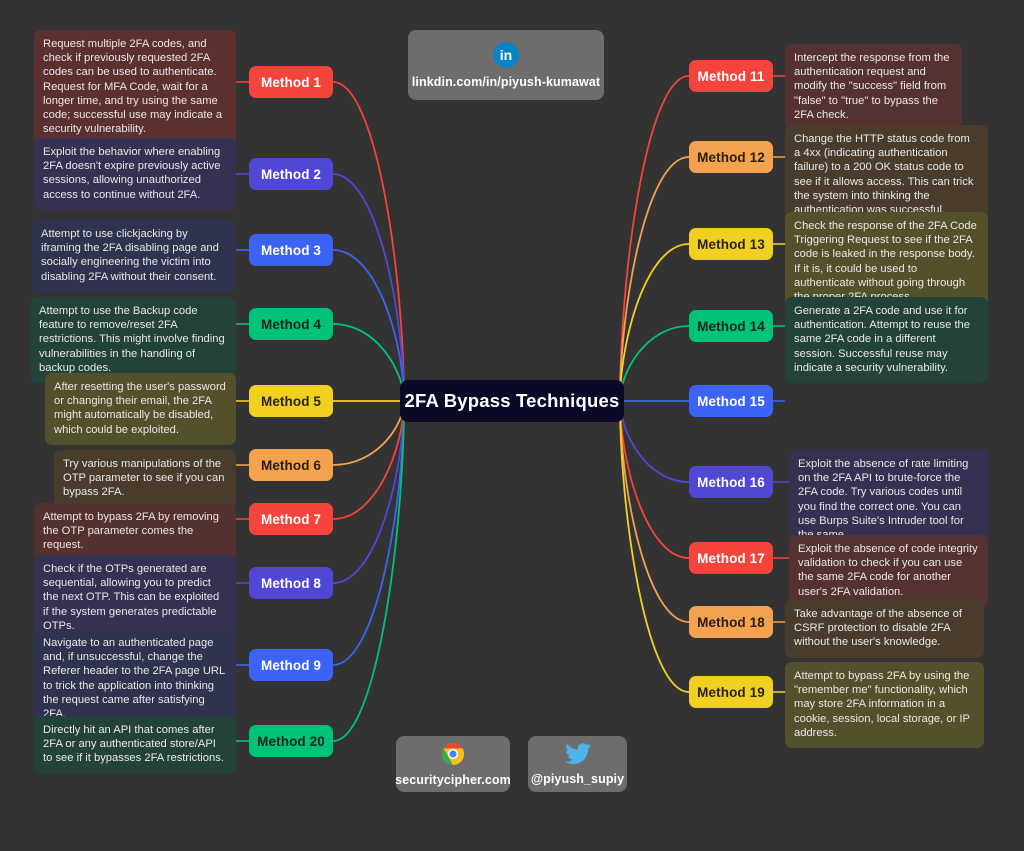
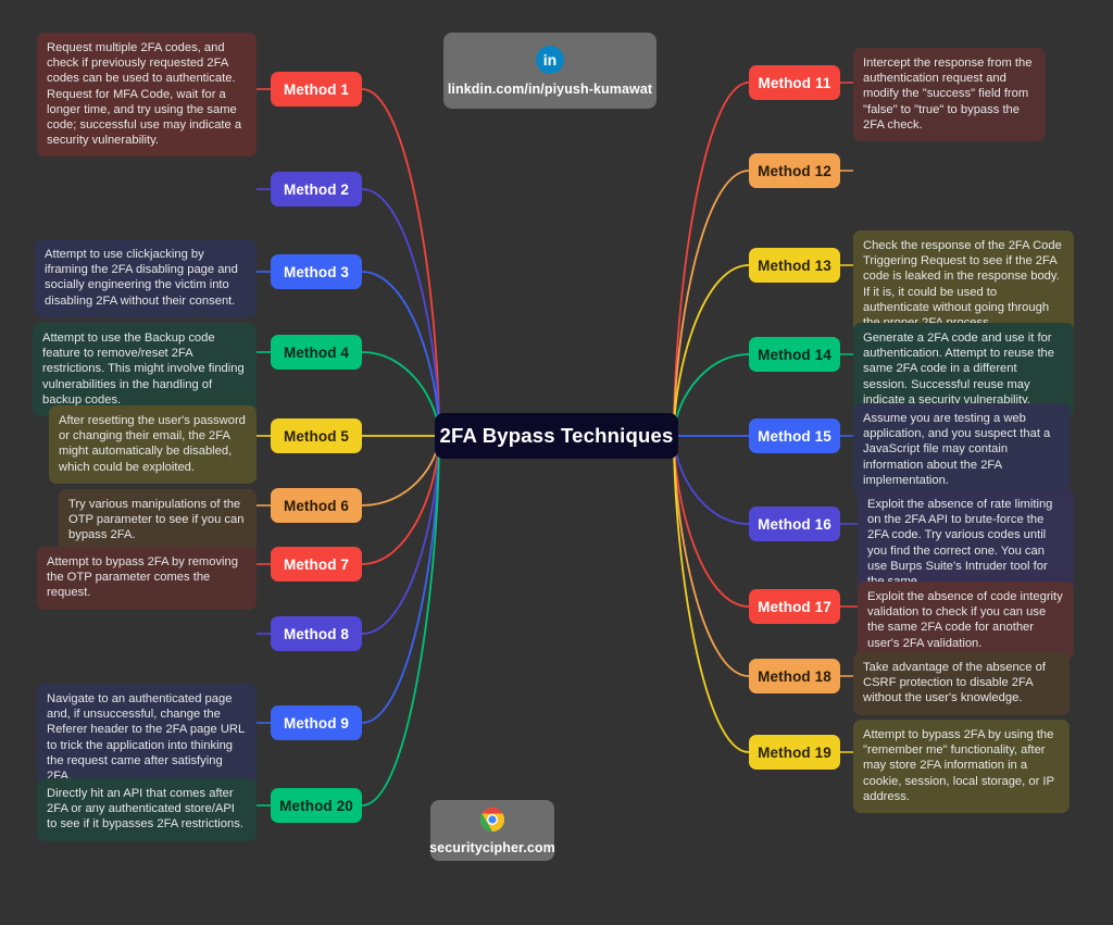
  in
  linkdin.com/in/piyush-kumawat
  2FA Bypass Techniques
  securitycipher.com
- @piyush_supiy
  Request multiple 2FA codes, and check if previously requested 2FA codes can be used to authenticate.
  Request for MFA Code, wait for a longer time, and try using the same code; successful use may indicate a security vulnerability.
  Method 1
- Exploit the behavior where enabling 2FA doesn't expire previously active sessions, allowing unauthorized access to continue without 2FA.
  Method 2
  Attempt to use clickjacking by iframing the 2FA disabling page and socially engineering the victim into disabling 2FA without their consent.
  Method 3
  Attempt to use the Backup code feature to remove/reset 2FA restrictions. This might involve finding vulnerabilities in the handling of backup codes.
  Method 4
  After resetting the user's password or changing their email, the 2FA might automatically be disabled, which could be exploited.
  Method 5
  Try various manipulations of the OTP parameter to see if you can bypass 2FA.
  Method 6
  Attempt to bypass 2FA by removing the OTP parameter comes the request.
  Method 7
- Check if the OTPs generated are sequential, allowing you to predict the next OTP. This can be exploited if the system generates predictable OTPs.
  Method 8
  Navigate to an authenticated page and, if unsuccessful, change the Referer header to the 2FA page URL to trick the application into thinking the request came after satisfying 2FA.
  Method 9
  Directly hit an API that comes after 2FA or any authenticated store/API to see if it bypasses 2FA restrictions.
  Method 20
  Intercept the response from the authentication request and modify the "success" field from "false" to "true" to bypass the 2FA check.
  Method 11
- Change the HTTP status code from a 4xx (indicating authentication failure) to a 200 OK status code to see if it allows access. This can trick the system into thinking the authentication was successful.
  Method 12
  Check the response of the 2FA Code Triggering Request to see if the 2FA code is leaked in the response body. If it is, it could be used to authenticate without going through
  Method 13
  Generate a 2FA code and use it for authentication. Attempt to reuse the same 2FA code in a different session. Successful reuse may indicate a security vulnerability.
  Method 14
+ Assume you are testing a web application, and you suspect that a JavaScript file may contain information about the 2FA implementation.
  Method 15
  Exploit the absence of rate limiting on the 2FA API to brute-force the 2FA code. Try various codes until you find the correct one. You can use Burps Suite's Intruder tool for
  Method 16
  Exploit the absence of code integrity validation to check if you can use the same 2FA code for another user's 2FA validation.
  Method 17
  Take advantage of the absence of CSRF protection to disable 2FA without the user's knowledge.
  Method 18
- Attempt to bypass 2FA by using the "remember me" functionality, which may store 2FA information in a cookie, session, local storage, or IP address.
+ Attempt to bypass 2FA by using the "remember me" functionality, after may store 2FA information in a cookie, session, local storage, or IP address.
  Method 19
